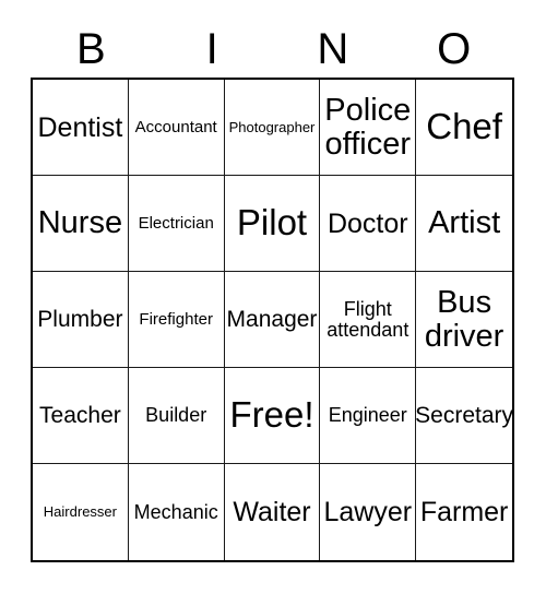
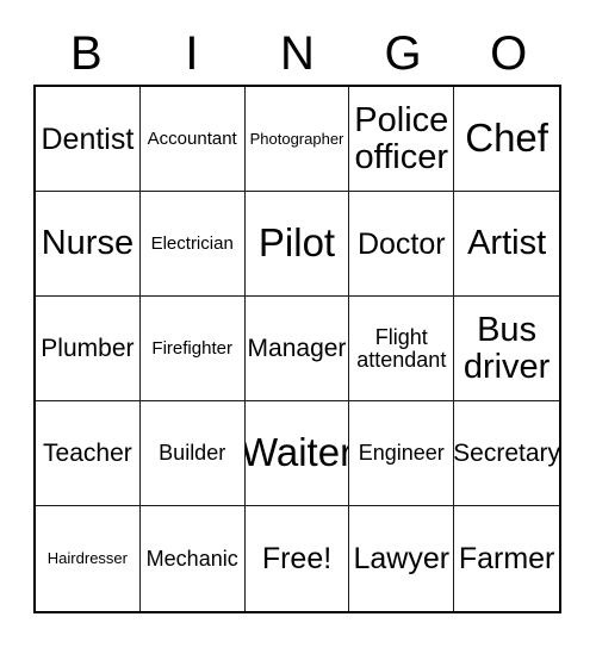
  B
  I
  N
+ G
  O
  Dentist
  Accountant
  Photographer
  Police
  officer
  Chef
  Nurse
  Electrician
  Pilot
  Doctor
  Artist
  Plumber
  Firefighter
  Manager
  Flight
  attendant
  Bus
  driver
  Teacher
  Builder
- Free!
+ Waiter
  Engineer
  Secretary
  Hairdresser
  Mechanic
- Waiter
+ Free!
  Lawyer
  Farmer
